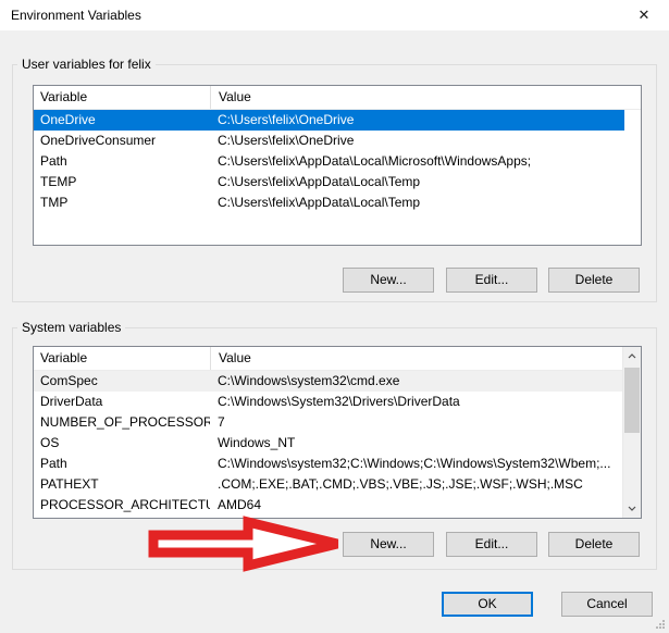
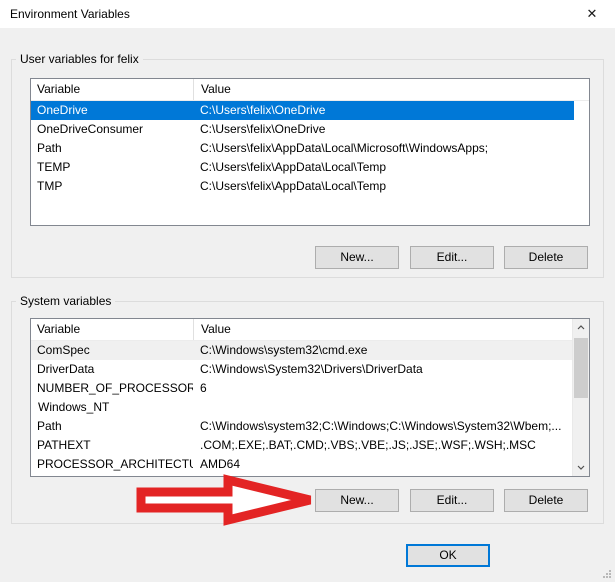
  Environment Variables
  ✕
  User variables for felix
  Variable
  Value
  OneDrive
  C:\Users\felix\OneDrive
  OneDriveConsumer
  C:\Users\felix\OneDrive
  Path
  C:\Users\felix\AppData\Local\Microsoft\WindowsApps;
  TEMP
  C:\Users\felix\AppData\Local\Temp
  TMP
  C:\Users\felix\AppData\Local\Temp
  New...
  Edit...
  Delete
  System variables
  Variable
  Value
  ComSpec
  C:\Windows\system32\cmd.exe
  DriverData
  C:\Windows\System32\Drivers\DriverData
  NUMBER_OF_PROCESSOR
- 7
+ 6
- OS
  Windows_NT
  Path
  C:\Windows\system32;C:\Windows;C:\Windows\System32\Wbem;...
  PATHEXT
  .COM;.EXE;.BAT;.CMD;.VBS;.VBE;.JS;.JSE;.WSF;.WSH;.MSC
  PROCESSOR_ARCHITECT
  AMD64
  New...
  Edit...
  Delete
  OK
- Cancel
